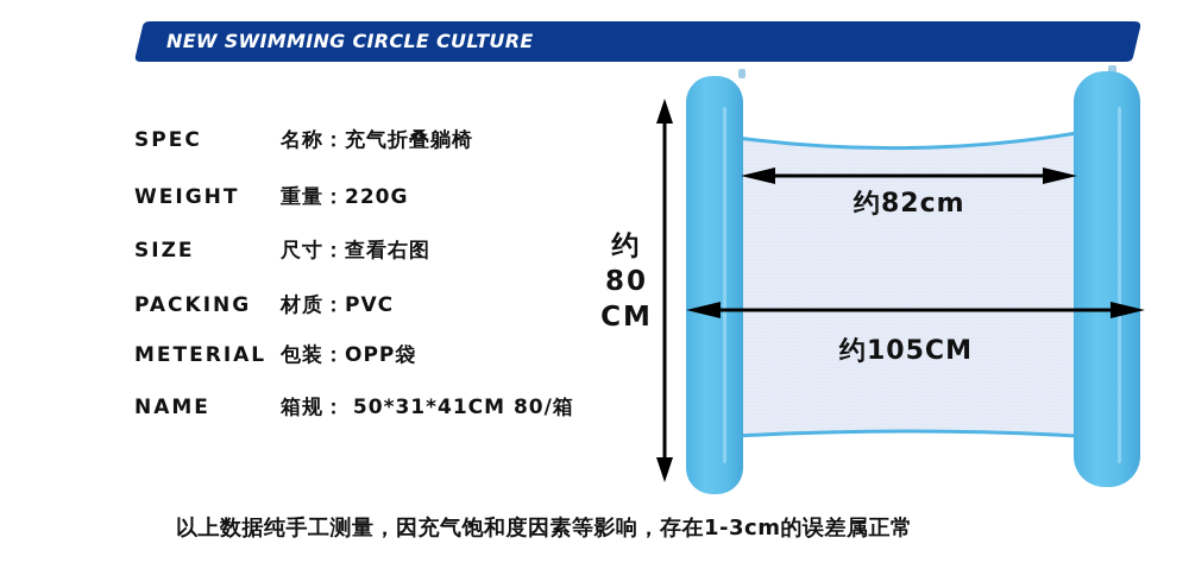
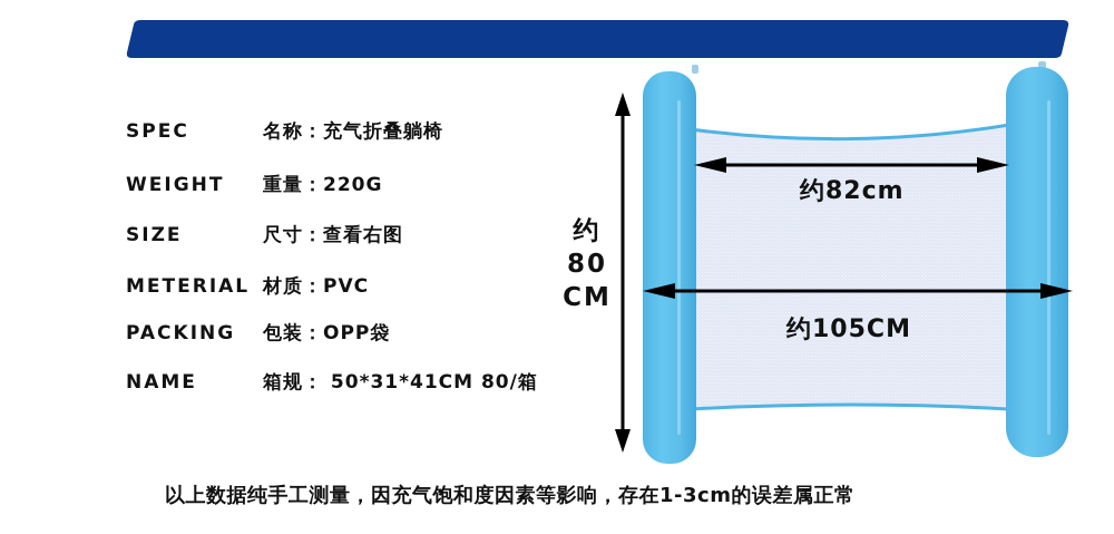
- NEW SWIMMING CIRCLE CULTURE
  SPEC
  名称：充气折叠躺椅
  WEIGHT
  重量：220G
  SIZE
  尺寸：查看右图
- PACKING
+ METERIAL
  材质：PVC
- METERIAL
+ PACKING
  包装：OPP袋
  NAME
  箱规： 50*31*41CM 80/箱
  约
  80
  CM
  约82cm
  约105CM
  以上数据纯手工测量，因充气饱和度因素等影响，存在1-3cm的误差属正常
